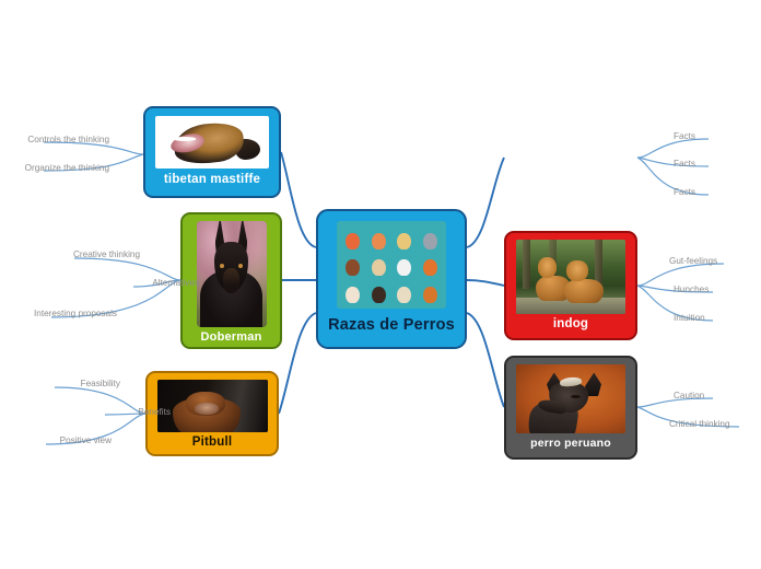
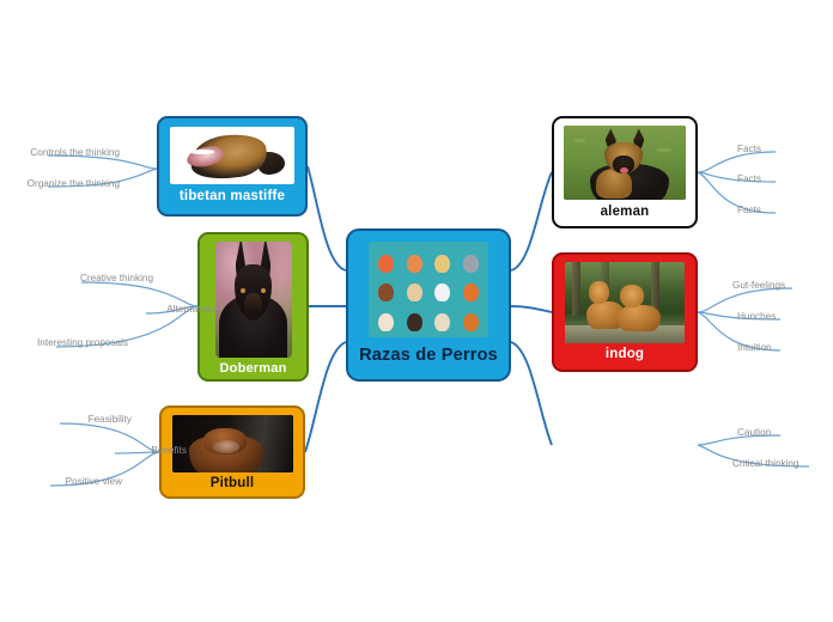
  Razas de Perros
  tibetan mastiffe
  Controls the thinking
  Organize the thinking
  Doberman
  Creative thinking
  Alternatives
  Interesting proposals
  Pitbull
  Feasibility
  Benefits
  Positive view
+ aleman
  Facts
  Facts
  Facts
  indog
  Gut-feelings
  Hunches
  Intuition
- perro peruano
  Caution
  Critical thinking
